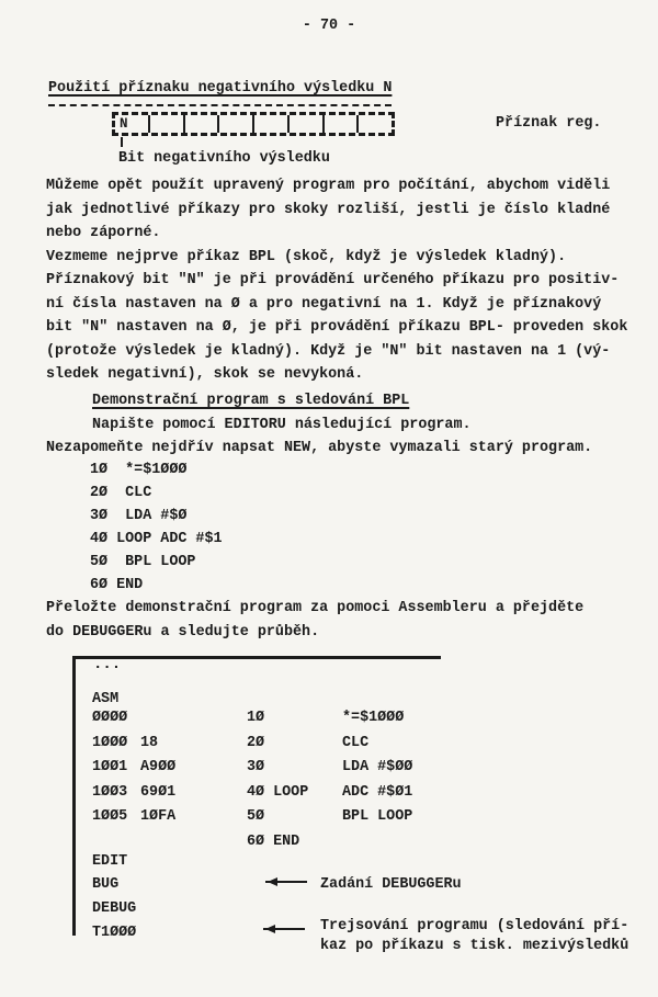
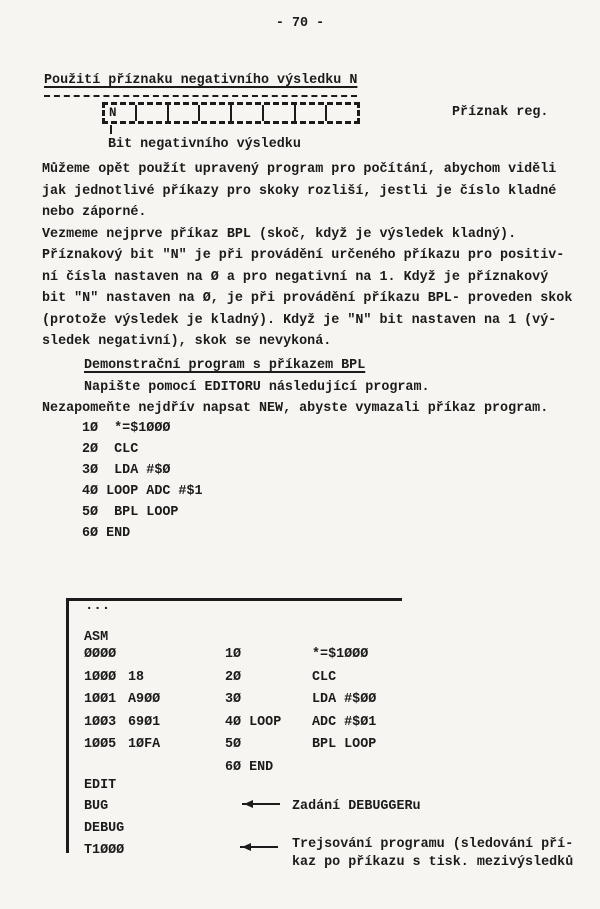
  - 70 -
  Použití příznaku negativního výsledku N
  N
  Příznak reg.
  Bit negativního výsledku
  Můžeme opět použít upravený program pro počítání, abychom viděli
  jak jednotlivé příkazy pro skoky rozliší, jestli je číslo kladné
  nebo záporné.
  Vezmeme nejprve příkaz BPL (skoč, když je výsledek kladný).
  Příznakový bit "N" je při provádění určeného příkazu pro positiv-
  ní čísla nastaven na Ø a pro negativní na 1. Když je příznakový
  bit "N" nastaven na Ø, je při provádění příkazu BPL- proveden skok
  (protože výsledek je kladný). Když je "N" bit nastaven na 1 (vý-
  sledek negativní), skok se nevykoná.
- Demonstrační program s sledování BPL
+ Demonstrační program s příkazem BPL
  Napište pomocí EDITORU následující program.
- Nezapomeňte nejdřív napsat NEW, abyste vymazali starý program.
+ Nezapomeňte nejdřív napsat NEW, abyste vymazali příkaz program.
  1Ø *=$1ØØØ
  2Ø CLC
  3Ø LDA #$Ø
  4Ø LOOP ADC #$1
  5Ø BPL LOOP
  6Ø END
- Přeložte demonstrační program za pomoci Assembleru a přejděte
- do DEBUGGERu a sledujte průběh.
  ...
  ASM
  ØØØØ
  1Ø
  *=$1ØØØ
  1ØØØ
  18
  2Ø
  CLC
  1ØØ1
  A9ØØ
  3Ø
  LDA #$ØØ
  1ØØ3
  69Ø1
  4Ø LOOP
  ADC #$Ø1
  1ØØ5
  1ØFA
  5Ø
  BPL LOOP
  6Ø END
  EDIT
  BUG
  Zadání DEBUGGERu
  DEBUG
  T1ØØØ
  Trejsování programu (sledování pří-
  kaz po příkazu s tisk. mezivýsledků
